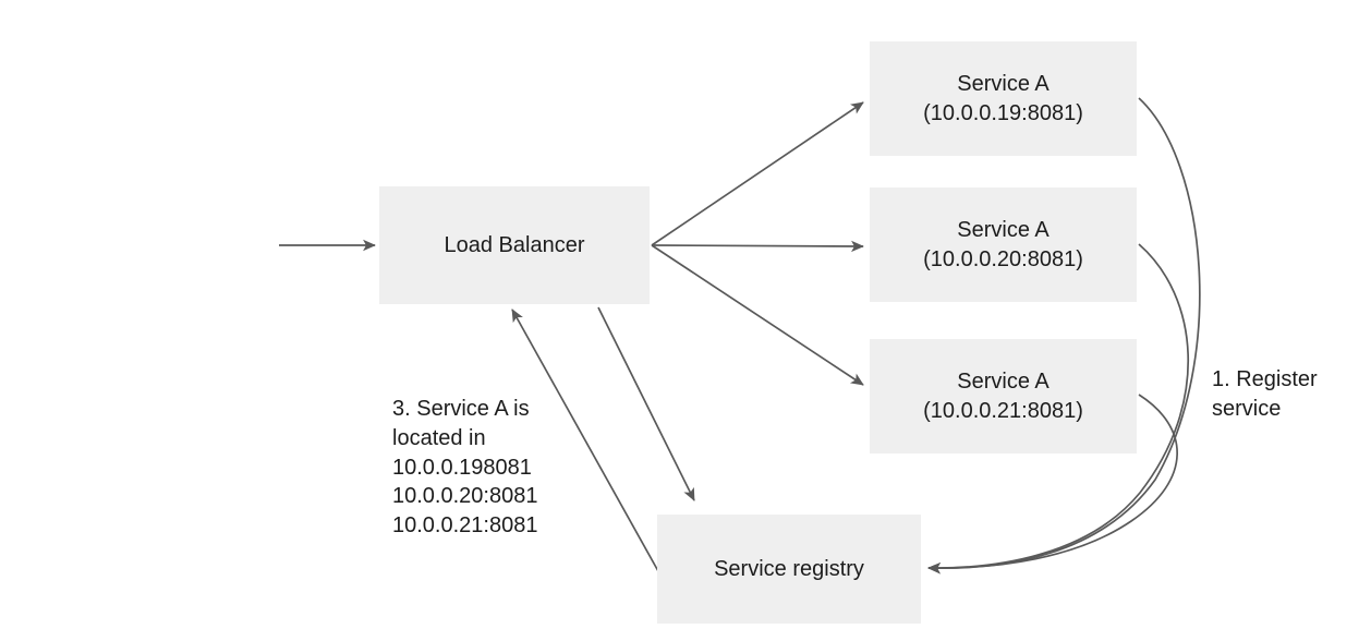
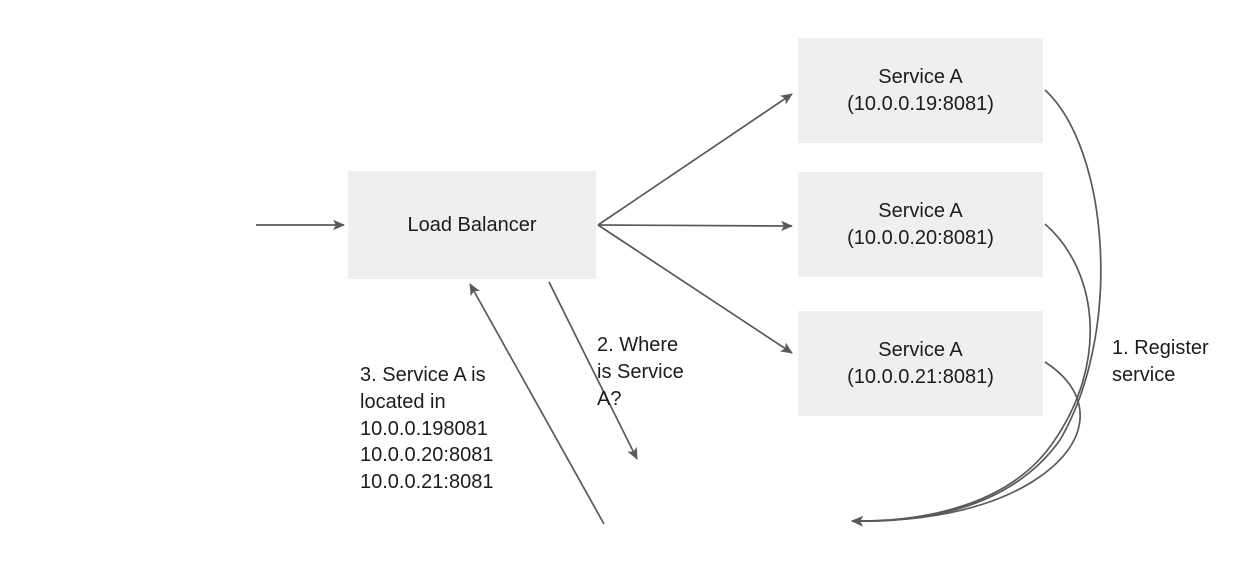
  Load Balancer
  Service A
  (10.0.0.19:8081)
  Service A
  (10.0.0.20:8081)
  Service A
  (10.0.0.21:8081)
- Service registry
  1. Register
  service
+ 2. Where
+ is Service
+ A?
  3. Service A is
  located in
  10.0.0.198081
  10.0.0.20:8081
  10.0.0.21:8081
